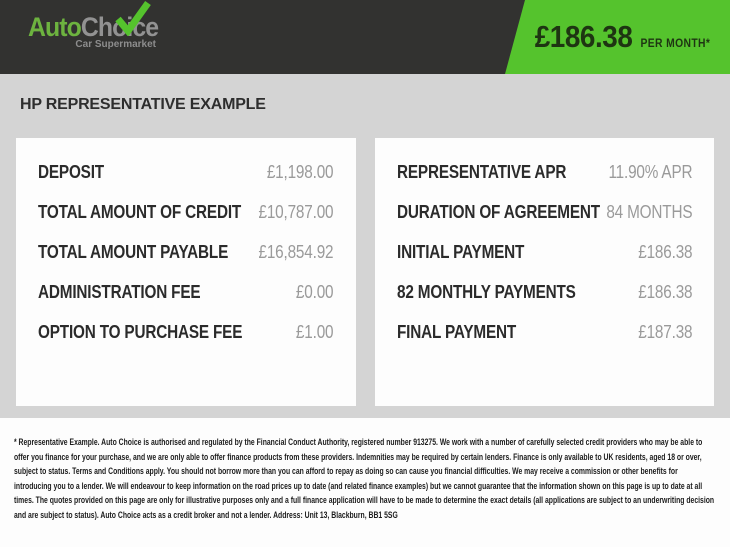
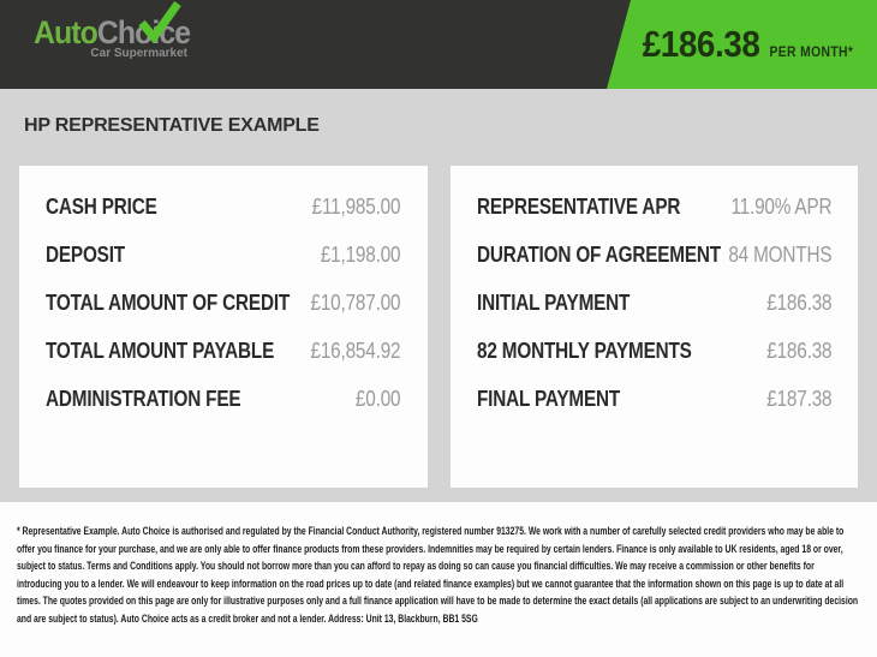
  AutoChoce
  Car Supermarket
  £186.38
  PER MONTH*
  HP REPRESENTATIVE EXAMPLE
+ CASH PRICE
+ £11,985.00
  DEPOSIT
  £1,198.00
  TOTAL AMOUNT OF CREDIT
  £10,787.00
  TOTAL AMOUNT PAYABLE
  £16,854.92
  ADMINISTRATION FEE
  £0.00
- OPTION TO PURCHASE FEE
- £1.00
  REPRESENTATIVE APR
  11.90% APR
  DURATION OF AGREEMENT
  84 MONTHS
  INITIAL PAYMENT
  £186.38
  82 MONTHLY PAYMENTS
  £186.38
  FINAL PAYMENT
  £187.38
  * Representative Example. Auto Choice is authorised and regulated by the Financial Conduct Authority, registered number 913275. We work with a number of carefully selected credit providers who may be able to offer you finance for your purchase, and we are only able to offer finance products from these providers. Indemnities may be required by certain lenders. Finance is only available to UK residents, aged 18 or over, subject to status. Terms and Conditions apply. You should not borrow more than you can afford to repay as doing so can cause you financial difficulties. We may receive a commission or other benefits for introducing you to a lender. We will endeavour to keep information on the road prices up to date (and related finance examples) but we cannot guarantee that the information shown on this page is up to date at all times. The quotes provided on this page are only for illustrative purposes only and a full finance application will have to be made to determine the exact details (all applications are subject to an underwriting decision and are subject to status). Auto Choice acts as a credit broker and not a lender. Address: Unit 13, Blackburn, BB1 5SG
